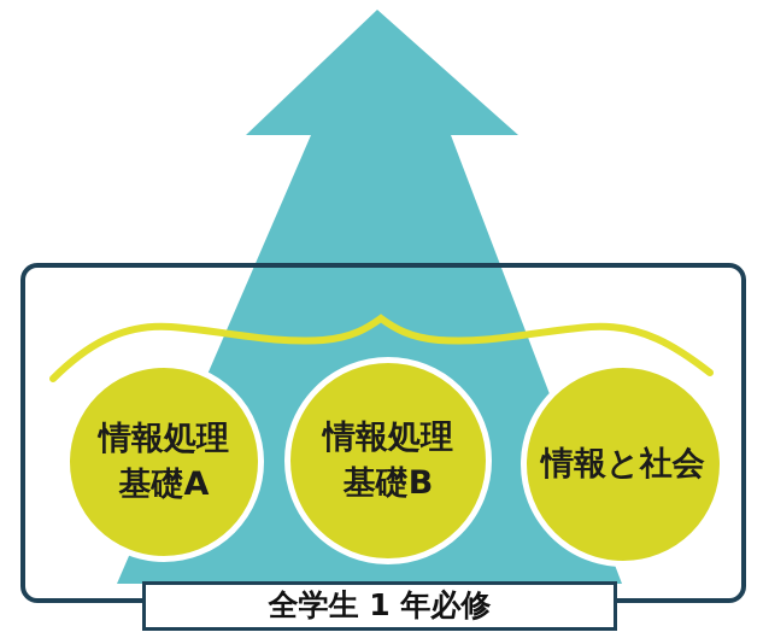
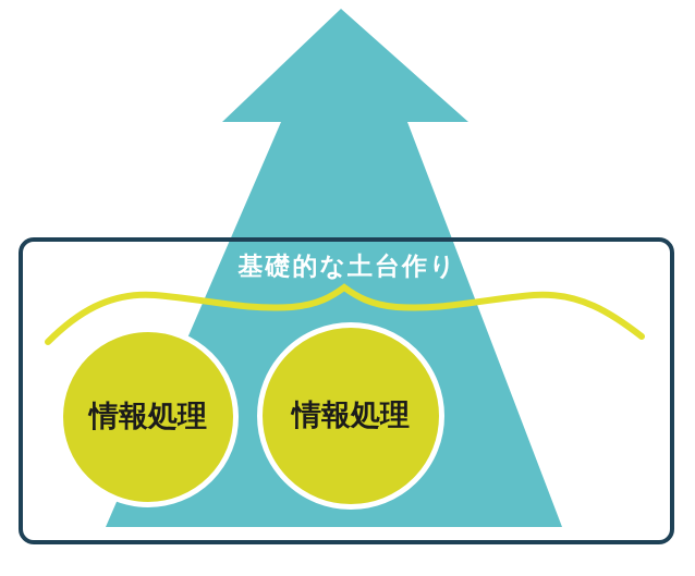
+ 基礎的な土台作り
  情報処理
- 基礎A
  情報処理
- 基礎B
- 情報と社会
- 全学生 1 年必修
